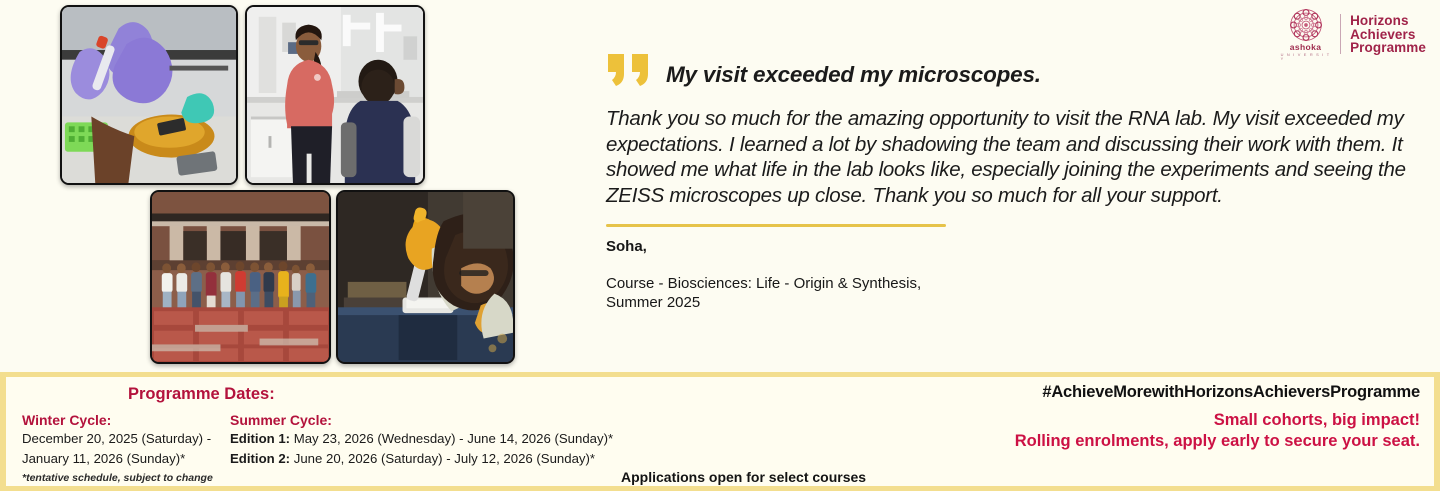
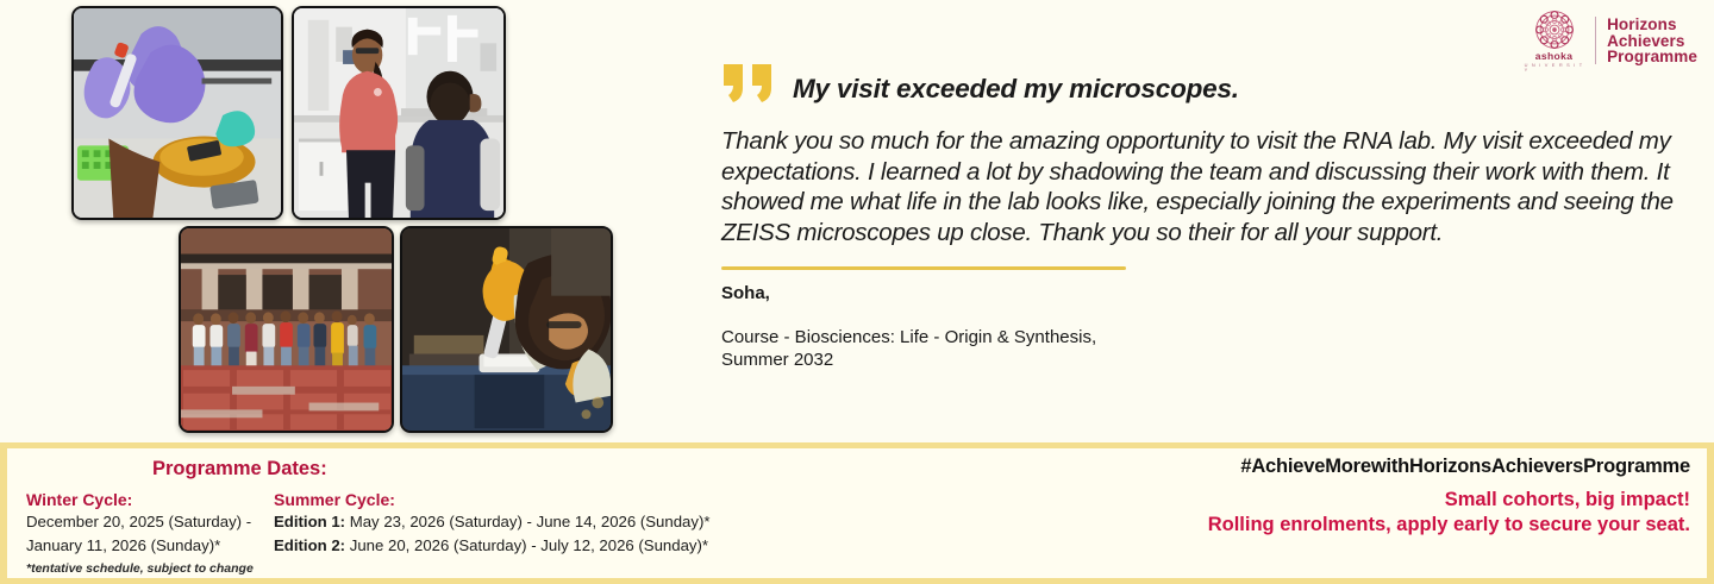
  ashoka
  Horizons
  Achievers
  Programme
  My visit exceeded my microscopes.
- Thank you so much for the amazing opportunity to visit the RNA lab. My visit exceeded my expectations. I learned a lot by shadowing the team and discussing their work with them. It showed me what life in the lab looks like, especially joining the experiments and seeing the ZEISS microscopes up close. Thank you so much for all your support.
+ Thank you so much for the amazing opportunity to visit the RNA lab. My visit exceeded my expectations. I learned a lot by shadowing the team and discussing their work with them. It showed me what life in the lab looks like, especially joining the experiments and seeing the ZEISS microscopes up close. Thank you so their for all your support.
  Soha,
  Course - Biosciences: Life - Origin & Synthesis,
- Summer 2025
+ Summer 2032
  Programme Dates:
  Winter Cycle:
  December 20, 2025 (Saturday) -
  January 11, 2026 (Sunday)*
  Summer Cycle:
- Edition 1: May 23, 2026 (Wednesday) - June 14, 2026 (Sunday)*
+ Edition 1: May 23, 2026 (Saturday) - June 14, 2026 (Sunday)*
  Edition 2: June 20, 2026 (Saturday) - July 12, 2026 (Sunday)*
  *tentative schedule, subject to change
- Applications open for select courses
  #AchieveMorewithHorizonsAchieversProgramme
  Small cohorts, big impact!
  Rolling enrolments, apply early to secure your seat.
